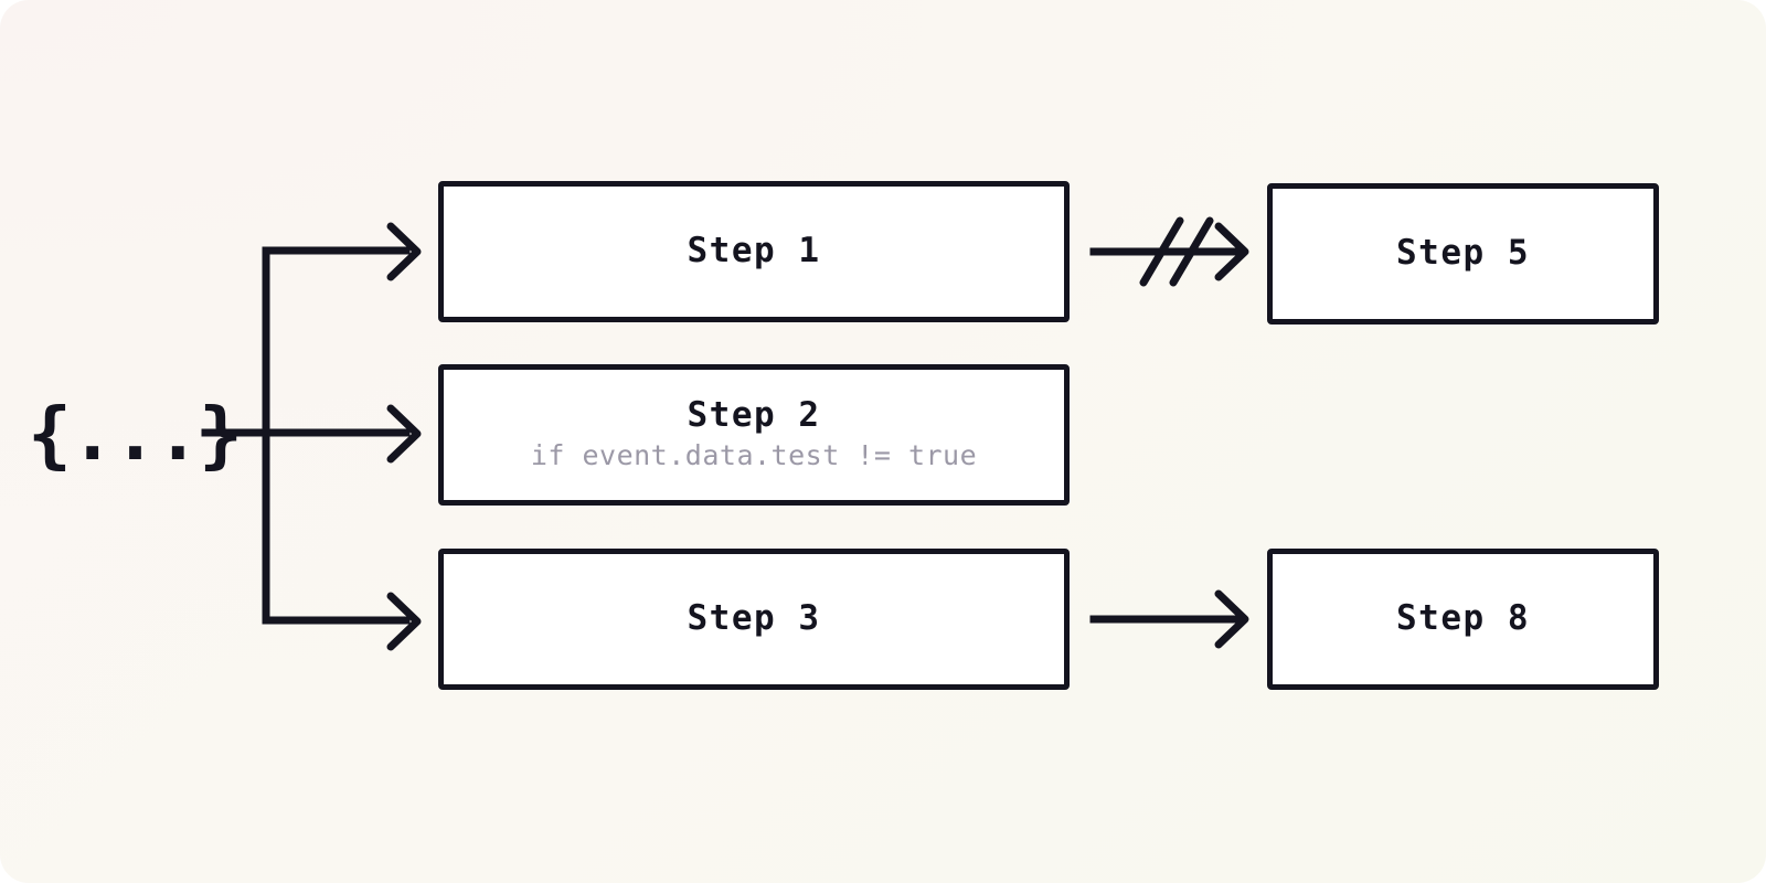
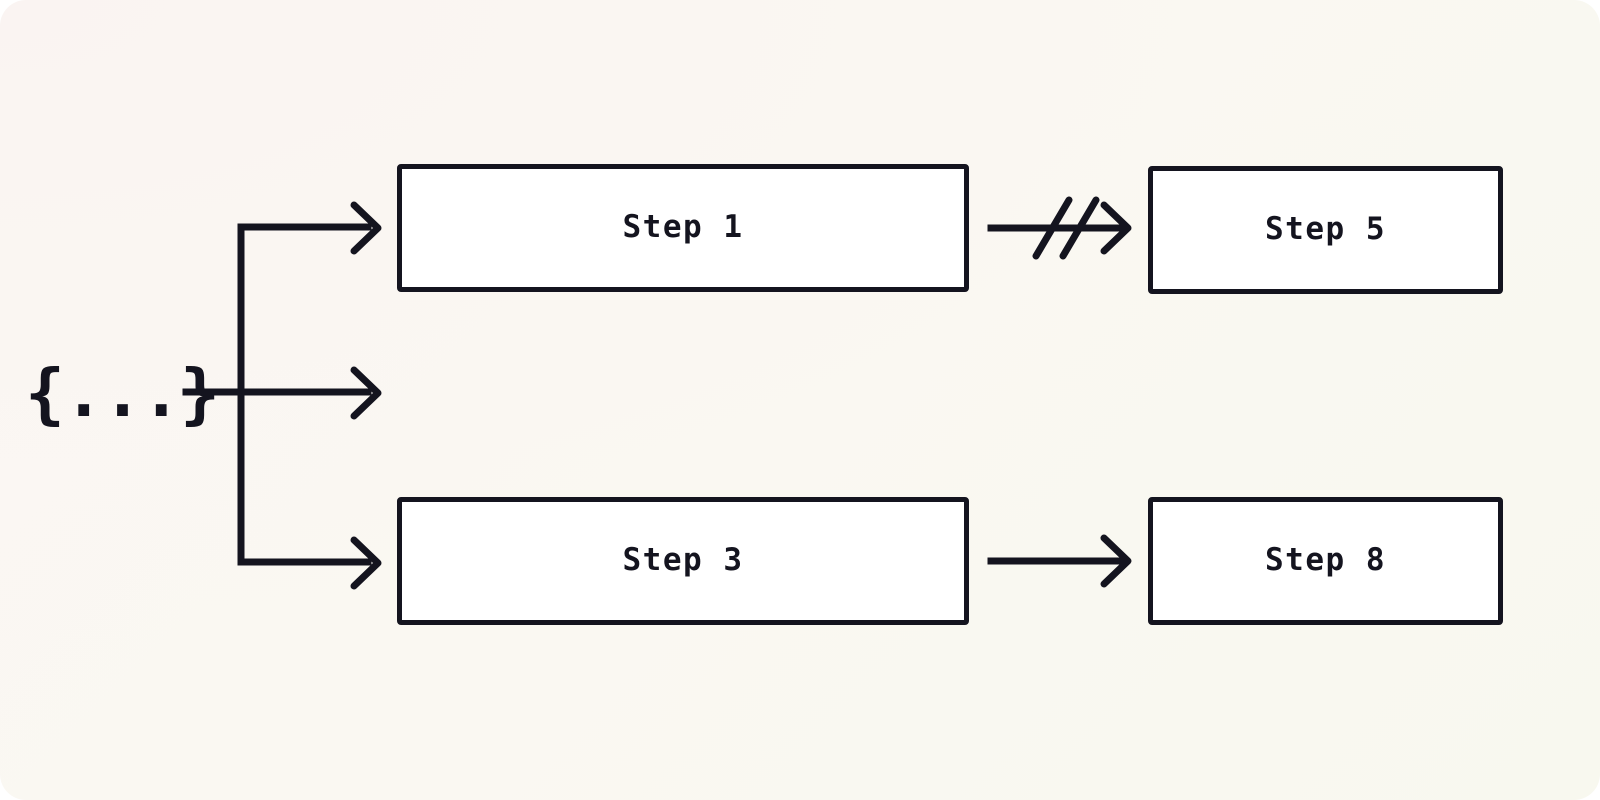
  {...}
  Step 1
- Step 2
- if event.data.test != true
  Step 3
  Step 5
  Step 8
